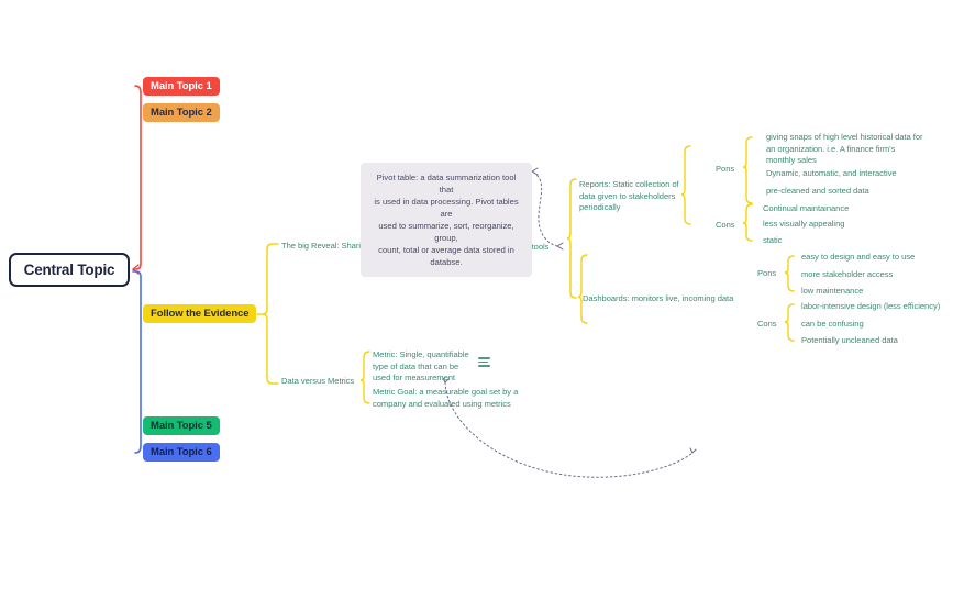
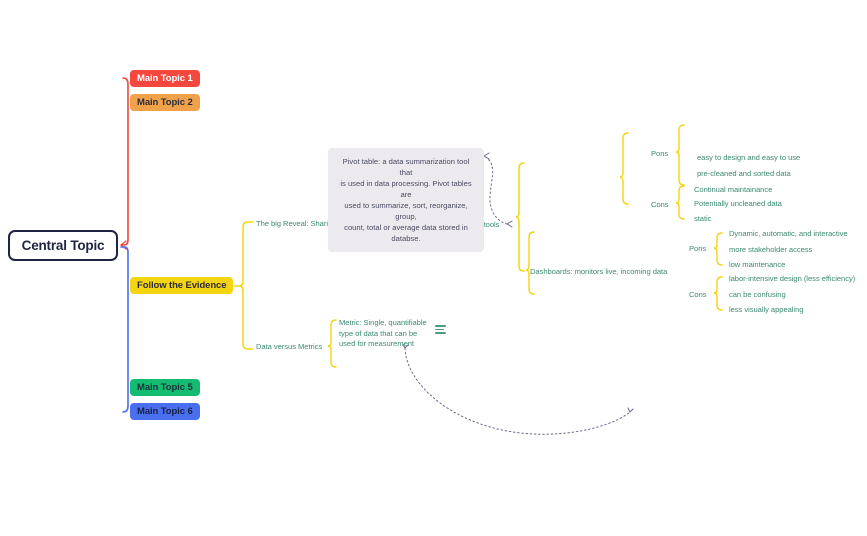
  Central Topic
  Main Topic 1
  Main Topic 2
  Follow the Evidence
  Main Topic 5
  Main Topic 6
  Data versus Metrics
  Metric: Single, quantifiable
  type of data that can be
  used for measurement
- Metric Goal: a measurable goal set by a
- company and evaluated using metrics
- Reports: Static collection of
- data given to stakeholders
- periodically
  Pons
  Cons
- giving snaps of high level historical data for
- an organization. i.e. A finance firm's
- monthly sales
- Dynamic, automatic, and interactive
+ easy to design and easy to use
  pre-cleaned and sorted data
  Continual maintainance
- less visually appealing
+ Potentially uncleaned data
  static
  Dashboards: monitors live, incoming data
  Pons
  Cons
- easy to design and easy to use
+ Dynamic, automatic, and interactive
  more stakeholder access
  low maintenance
  labor-intensive design (less efficiency)
  can be confusing
- Potentially uncleaned data
+ less visually appealing
  Pivot table: a data summarization tool that
  is used in data processing. Pivot tables are
  used to summarize, sort, reorganize, group,
  count, total or average data stored in
  databse.
